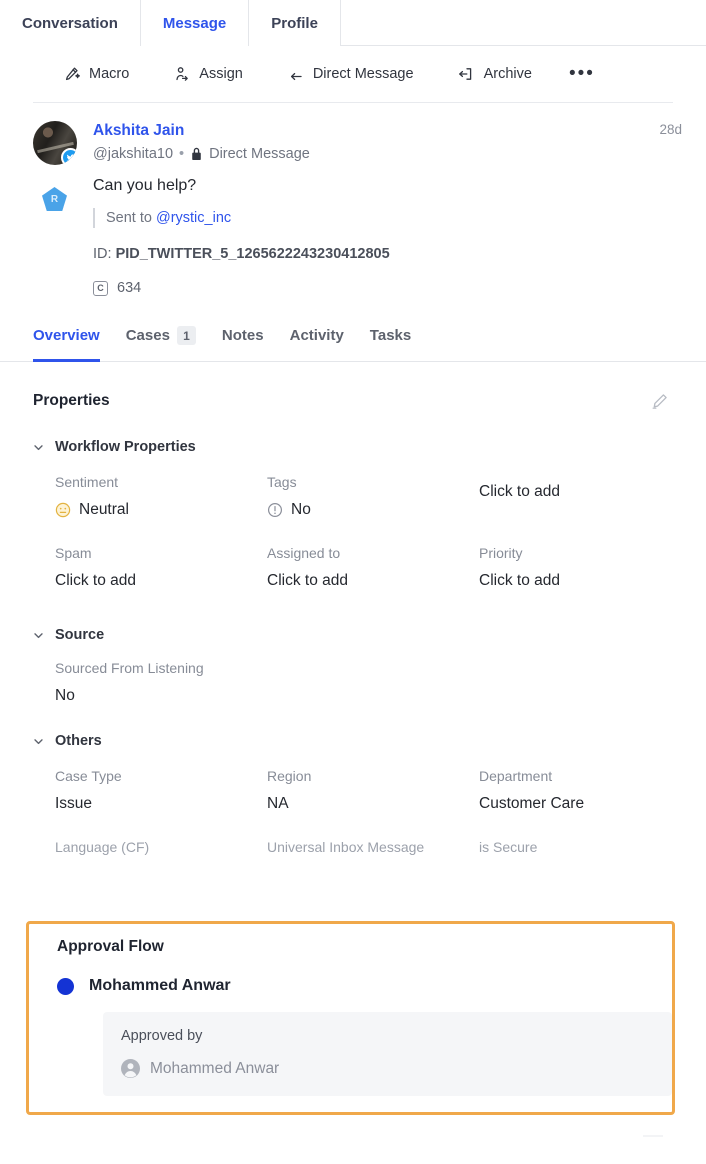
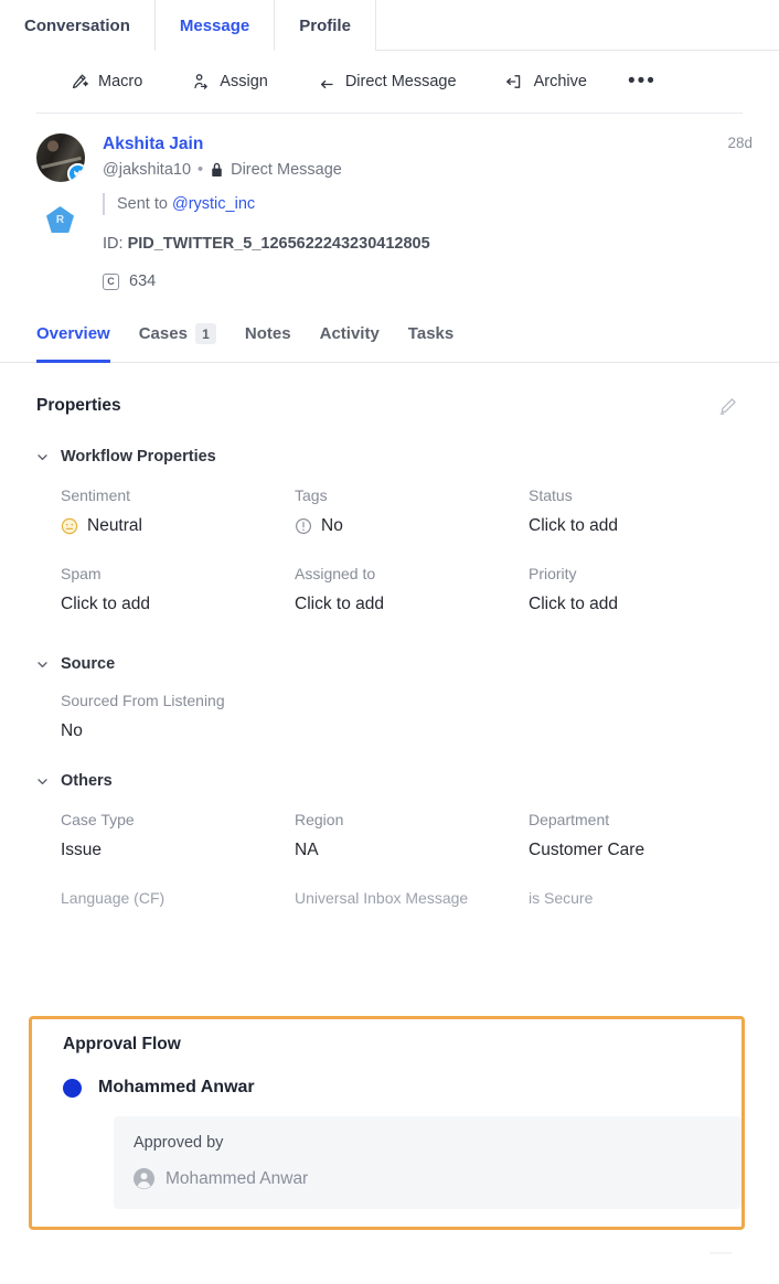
  Conversation
  Message
  Profile
  Macro
  Assign
  Direct Message
  Archive
  •••
  R
  Akshita Jain
  28d
  @jakshita10
  •
  Direct Message
- Can you help?
  Sent to @rystic_inc
  ID: PID_TWITTER_5_1265622243230412805
  C
  634
  Overview
  Cases
  1
  Notes
  Activity
  Tasks
  Properties
  Workflow Properties
  Sentiment
  Neutral
  Tags
  No
+ Status
  Click to add
  Spam
  Click to add
  Assigned to
  Click to add
  Priority
  Click to add
  Source
  Sourced From Listening
  No
  Others
  Case Type
  Issue
  Region
  NA
  Department
  Customer Care
  Language (CF)
  Universal Inbox Message
  is Secure
  Approval Flow
  Mohammed Anwar
  Approved by
  Mohammed Anwar
